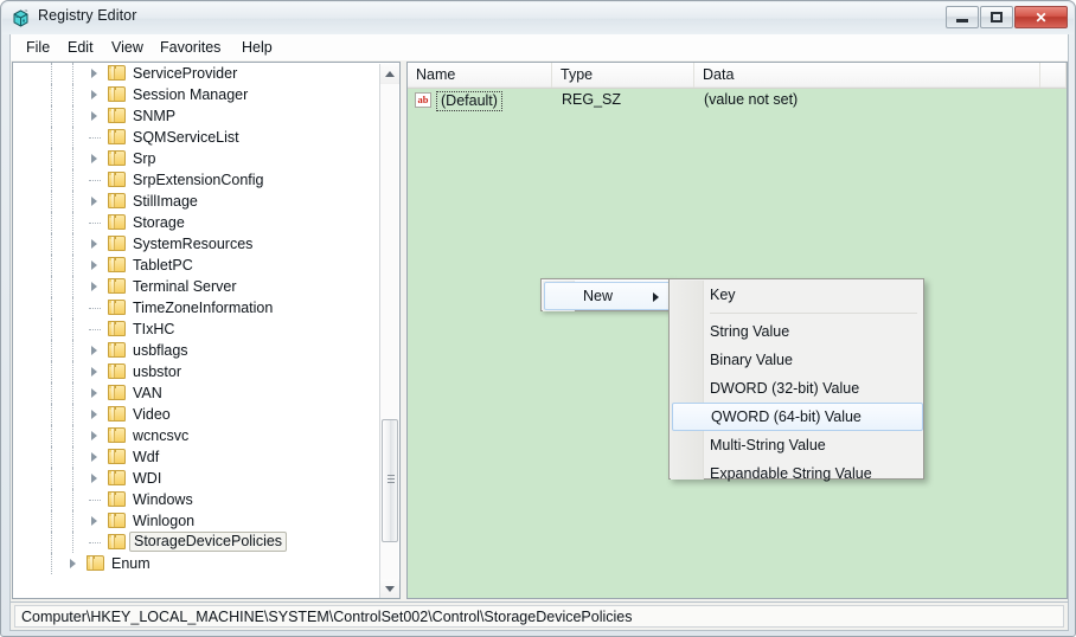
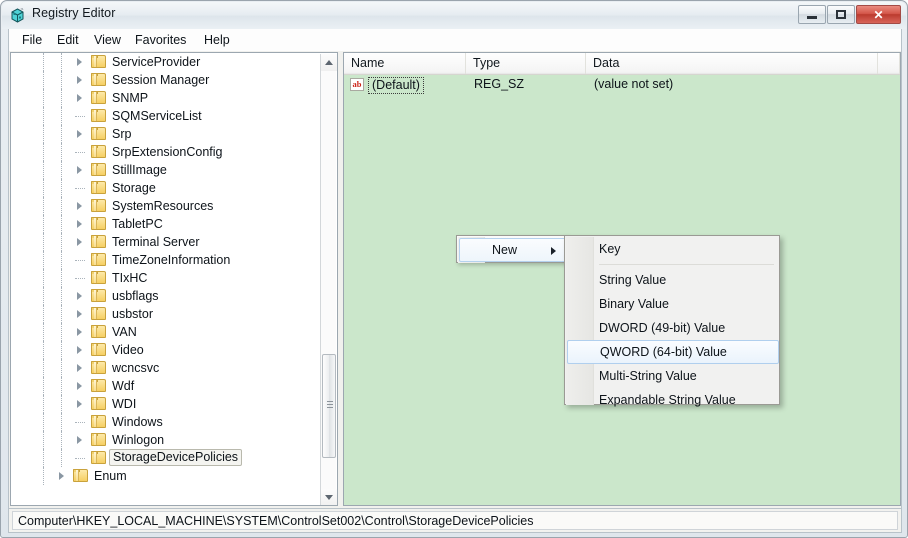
  Registry Editor
  ✕
  File
  Edit
  View
  Favorites
  Help
  ServiceProvider
  Session Manager
  SNMP
  SQMServiceList
  Srp
  SrpExtensionConfig
  StillImage
  Storage
  SystemResources
  TabletPC
  Terminal Server
  TimeZoneInformation
  TIxHC
  usbflags
  usbstor
  VAN
  Video
  wcncsvc
  Wdf
  WDI
  Windows
  Winlogon
  StorageDevicePolicies
  Enum
  Name
  Type
  Data
  ab
  (Default)
  REG_SZ
  (value not set)
  New
  Key
  String Value
  Binary Value
- DWORD (32-bit) Value
+ DWORD (49-bit) Value
  QWORD (64-bit) Value
  Multi-String Value
  Expandable String Value
  Computer\HKEY_LOCAL_MACHINE\SYSTEM\ControlSet002\Control\StorageDevicePolicies
